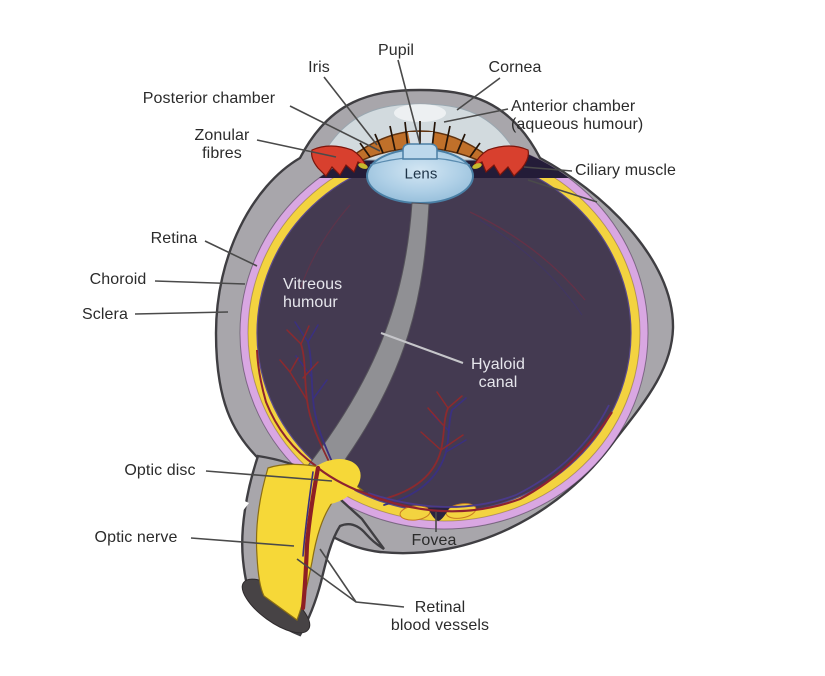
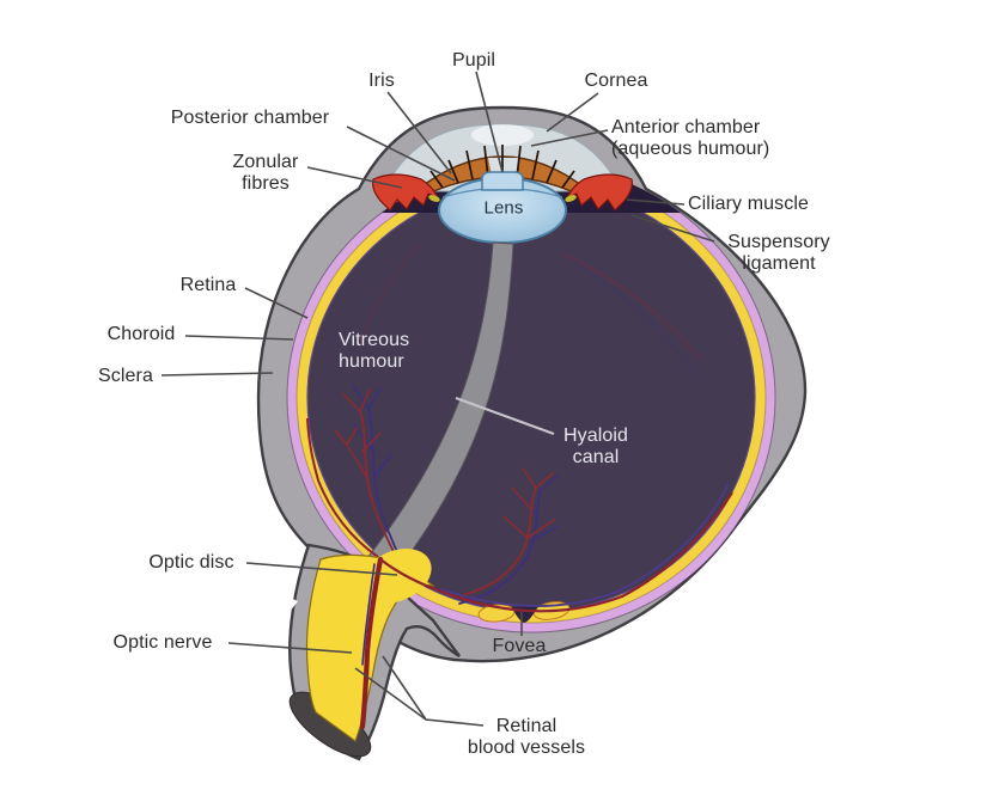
  Pupil
  Iris
  Cornea
  Posterior chamber
  Anterior chamber
  (aqueous humour)
  Zonular
  fibres
  Ciliary muscle
+ Suspensory
+ ligament
  Lens
  Retina
  Choroid
  Sclera
  Vitreous
  humour
  Hyaloid
  canal
  Optic disc
  Optic nerve
  Fovea
  Retinal
  blood vessels
